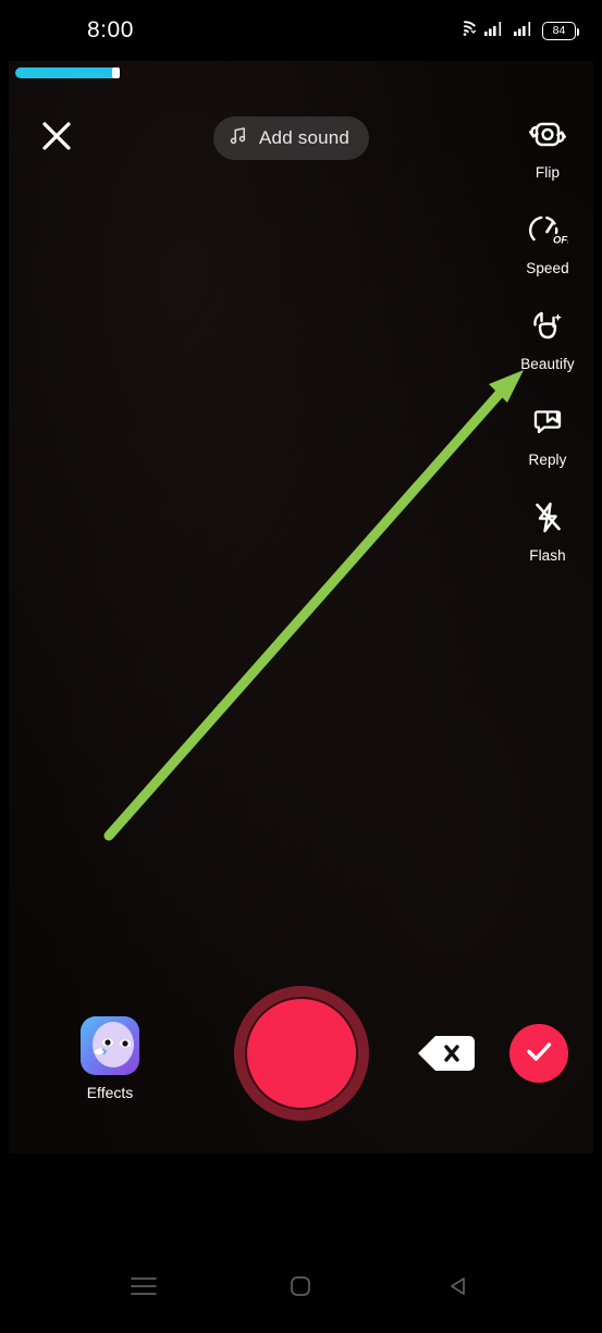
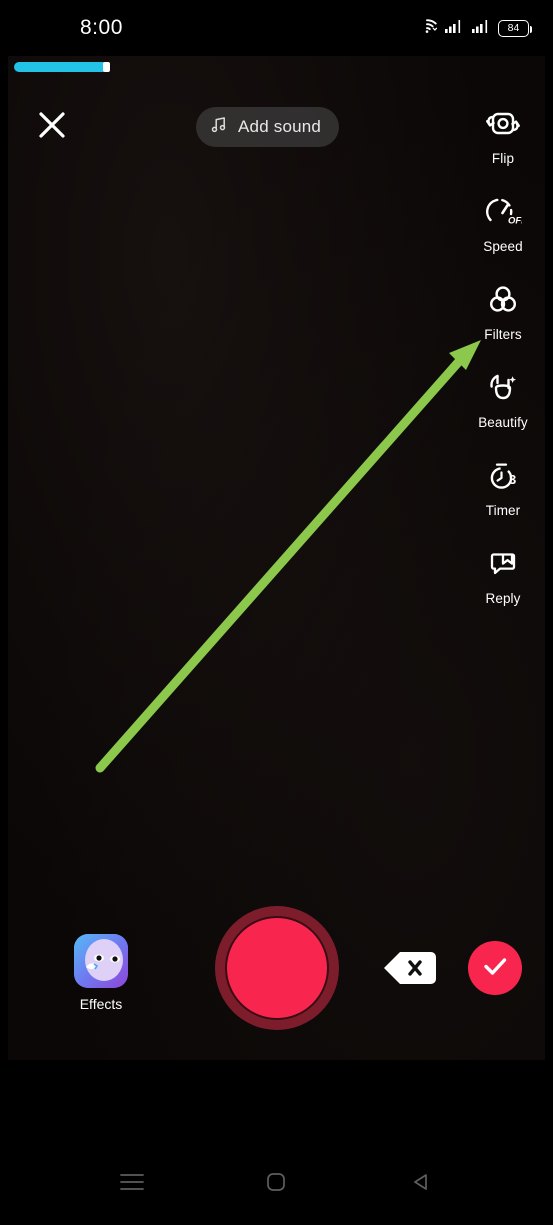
  8:00
  84
  Add sound
  Flip
  Speed
+ Filters
  Beautify
+ 3
+ Timer
  Reply
- Flash
  Effects
